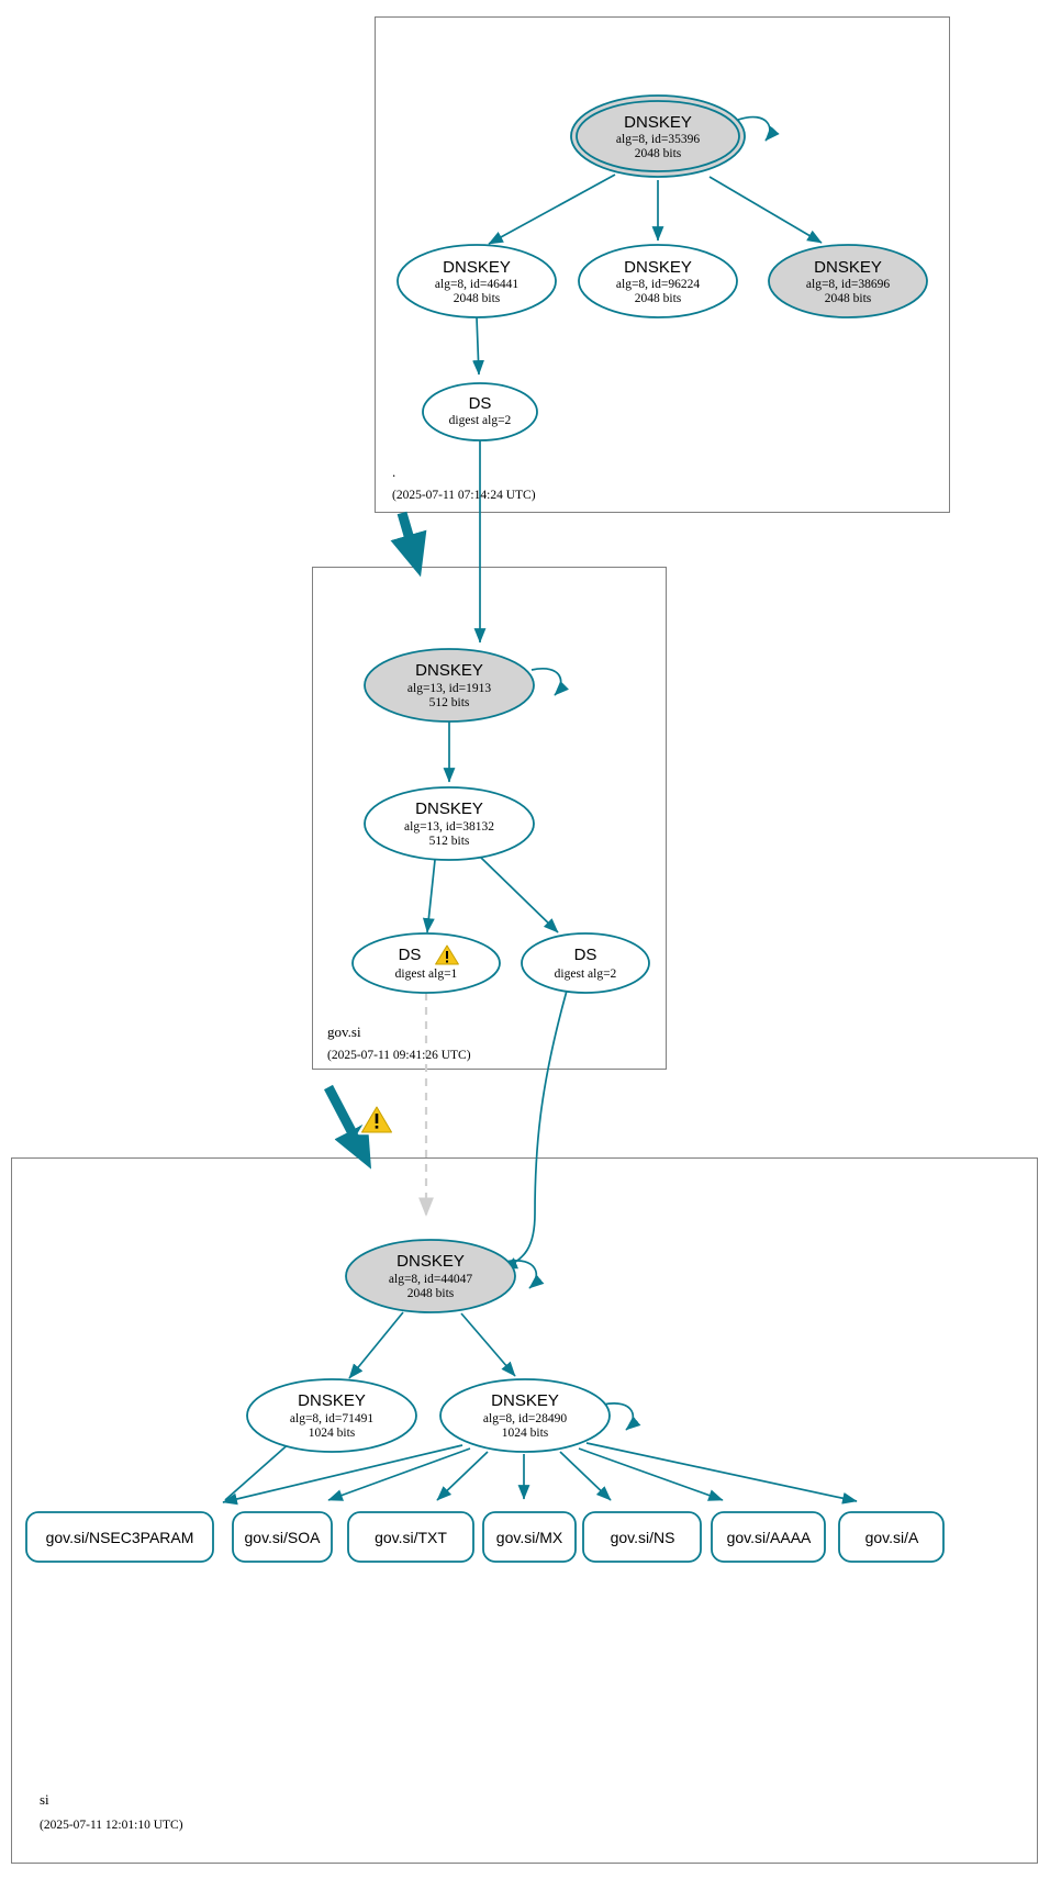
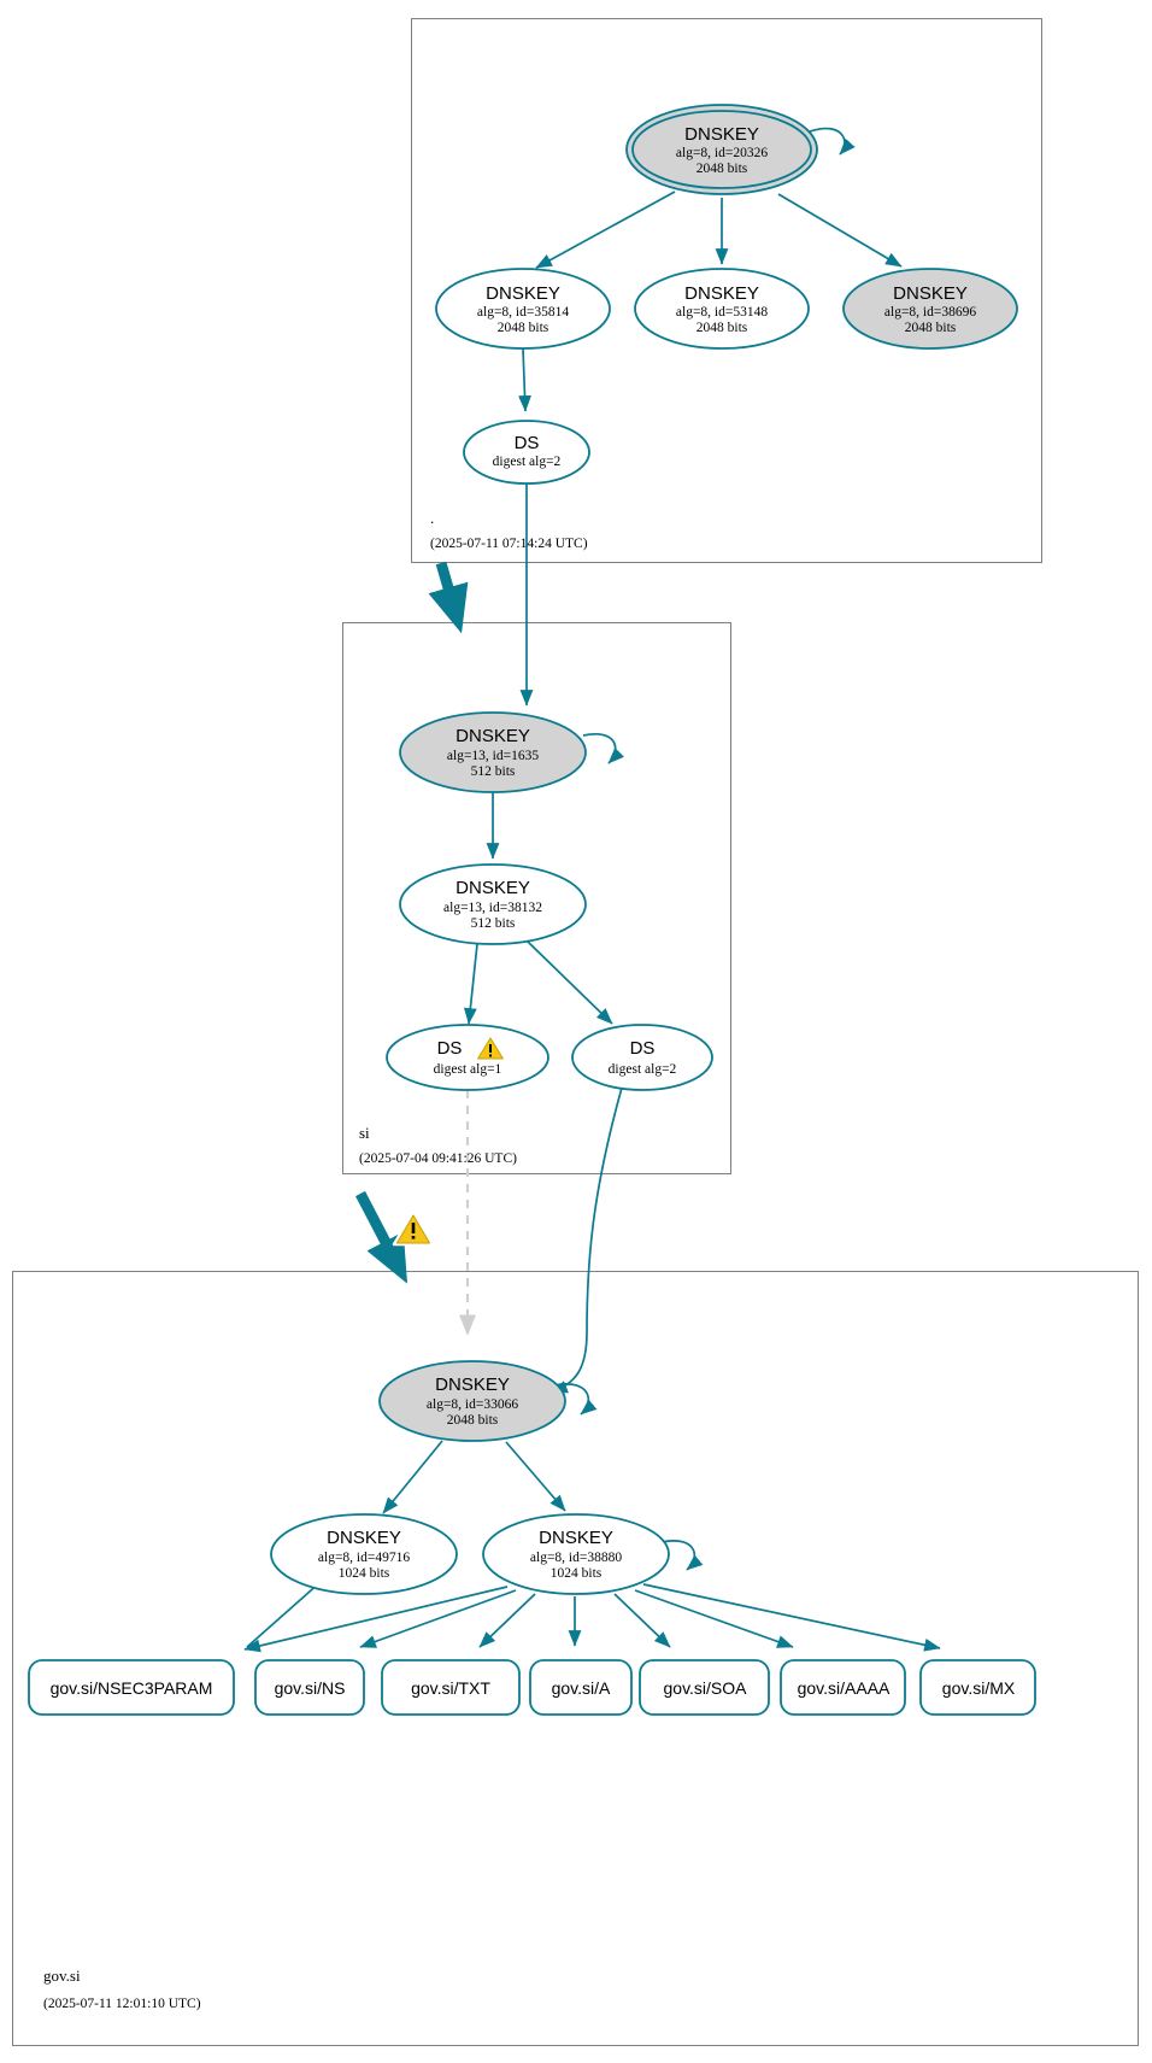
  DNSKEY
- alg=8, id=35396
+ alg=8, id=20326
  2048 bits
  DNSKEY
- alg=8, id=46441
+ alg=8, id=35814
  2048 bits
  DNSKEY
- alg=8, id=96224
+ alg=8, id=53148
  2048 bits
  DNSKEY
  alg=8, id=38696
  2048 bits
  DS
  digest alg=2
  .
  (2025-07-11 07:14:24 UTC)
  DNSKEY
- alg=13, id=1913
+ alg=13, id=1635
  512 bits
  DNSKEY
  alg=13, id=38132
  512 bits
  DS
  digest alg=1
  DS
  digest alg=2
- gov.si
+ si
- (2025-07-11 09:41:26 UTC)
+ (2025-07-04 09:41:26 UTC)
  DNSKEY
- alg=8, id=44047
+ alg=8, id=33066
  2048 bits
  DNSKEY
- alg=8, id=71491
+ alg=8, id=49716
  1024 bits
  DNSKEY
- alg=8, id=28490
+ alg=8, id=38880
  1024 bits
  gov.si/NSEC3PARAM
- gov.si/SOA
+ gov.si/NS
  gov.si/TXT
- gov.si/MX
+ gov.si/A
- gov.si/NS
+ gov.si/SOA
  gov.si/AAAA
- gov.si/A
+ gov.si/MX
- si
+ gov.si
  (2025-07-11 12:01:10 UTC)
